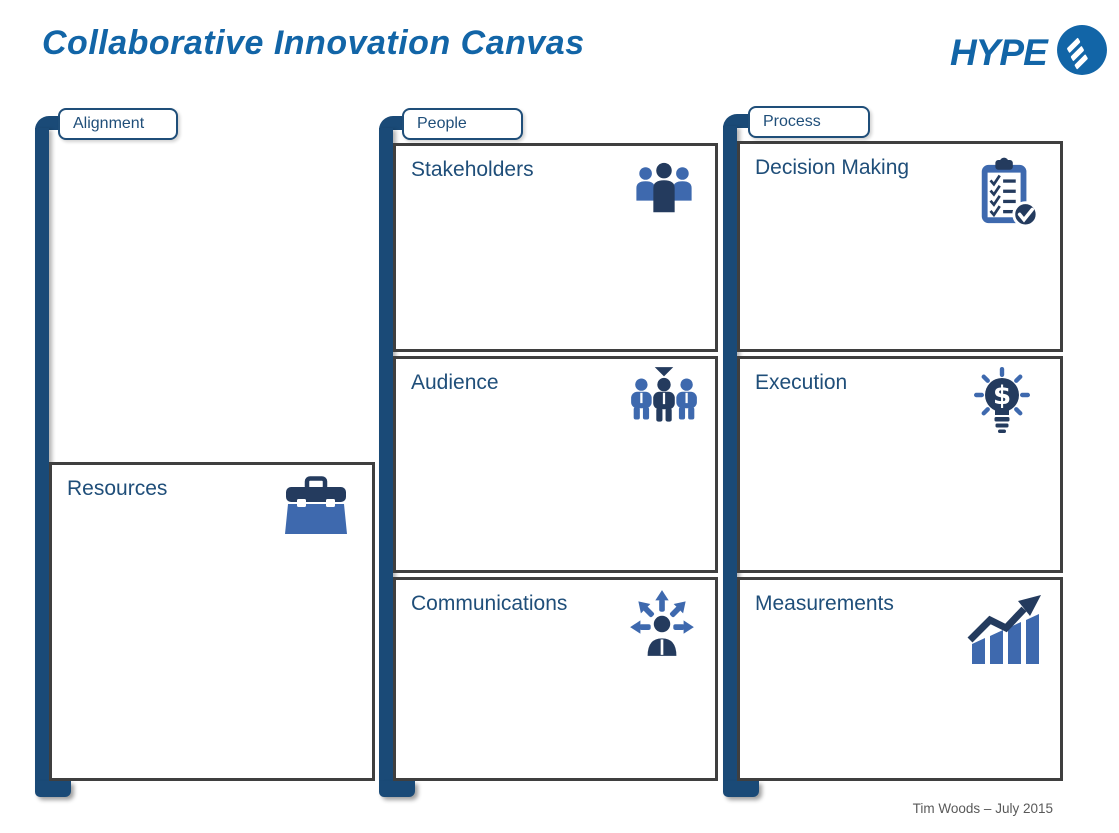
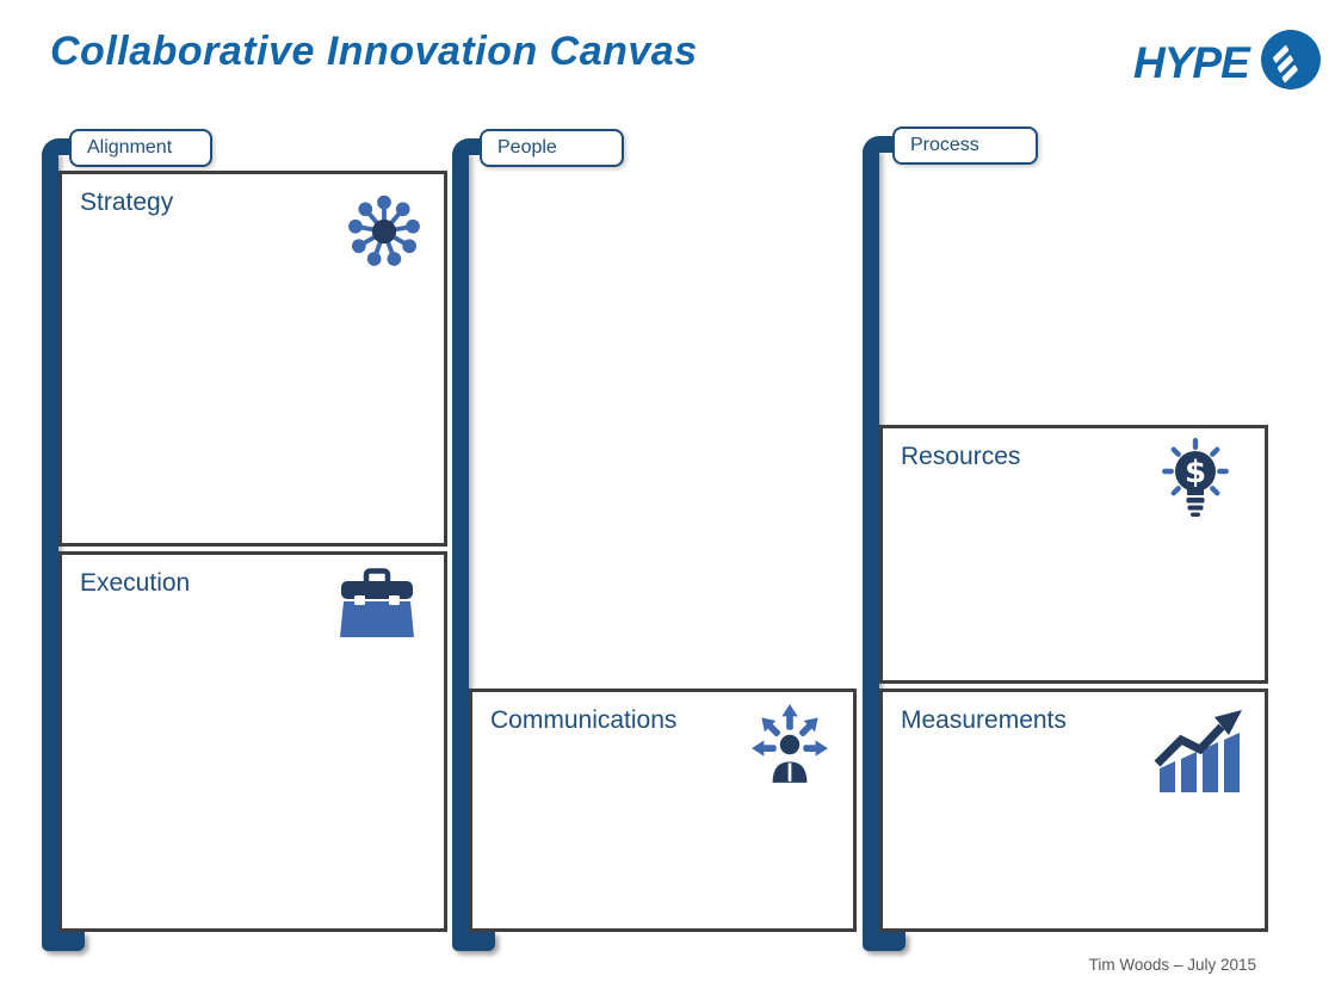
  Collaborative Innovation Canvas
  HYPE
  Alignment
  People
  Process
+ Strategy
- Resources
+ Execution
- Stakeholders
- Audience
  Communications
- Decision Making
- Execution
+ Resources
  $
  Measurements
  Tim Woods – July 2015
